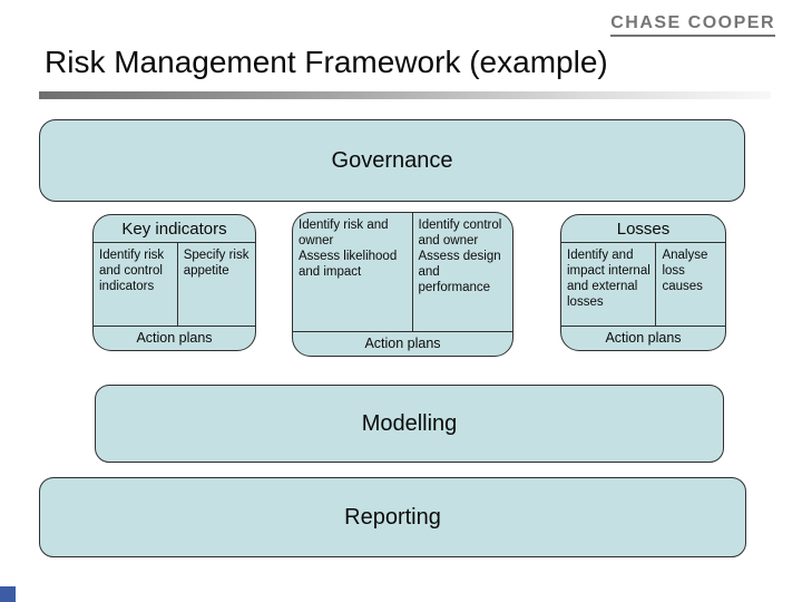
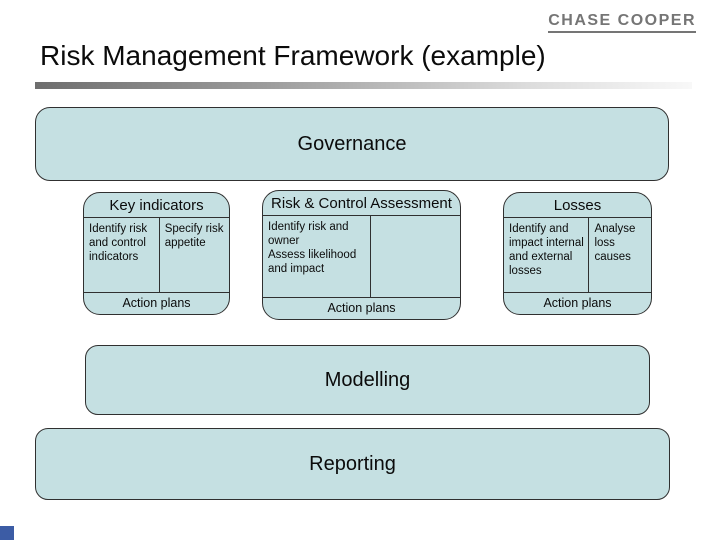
  CHASE COOPER
  Risk Management Framework (example)
  Governance
  Key indicators
  Identify risk and control indicators
  Specify risk appetite
  Action plans
+ Risk & Control Assessment
  Identify risk and owner
  Assess likelihood and impact
- Identify control and owner
- Assess design and performance
  Action plans
  Losses
  Identify and impact internal and external losses
  Analyse loss causes
  Action plans
  Modelling
  Reporting
